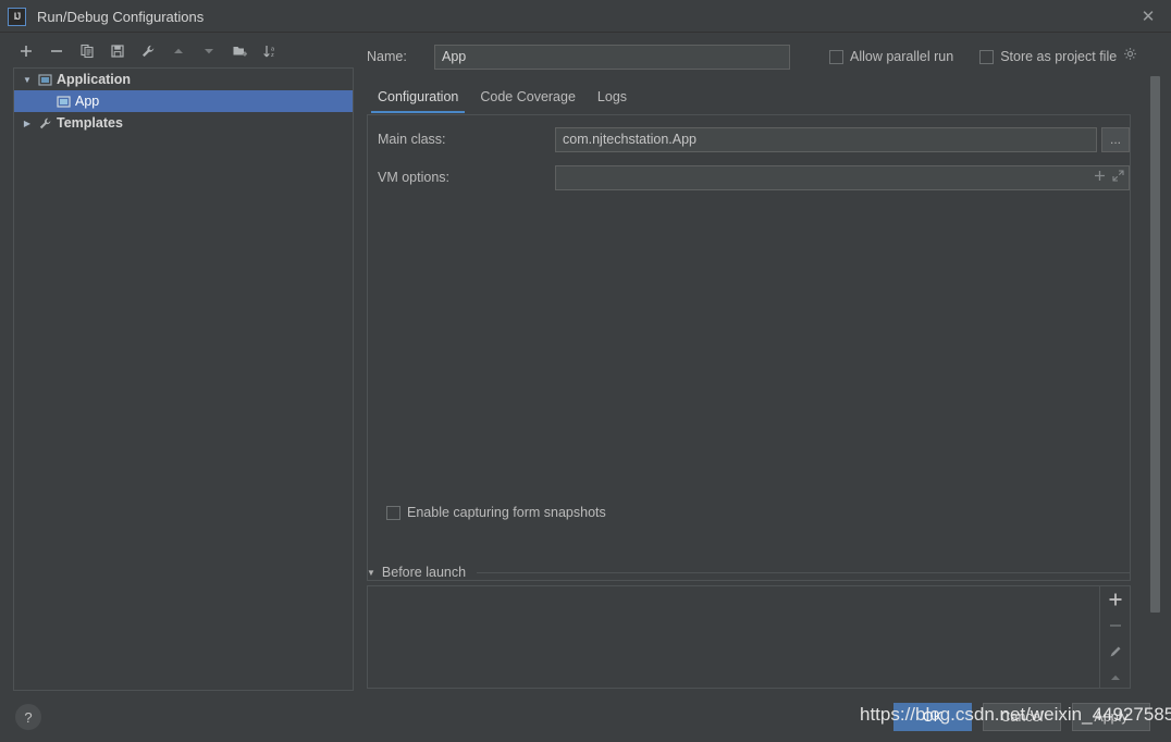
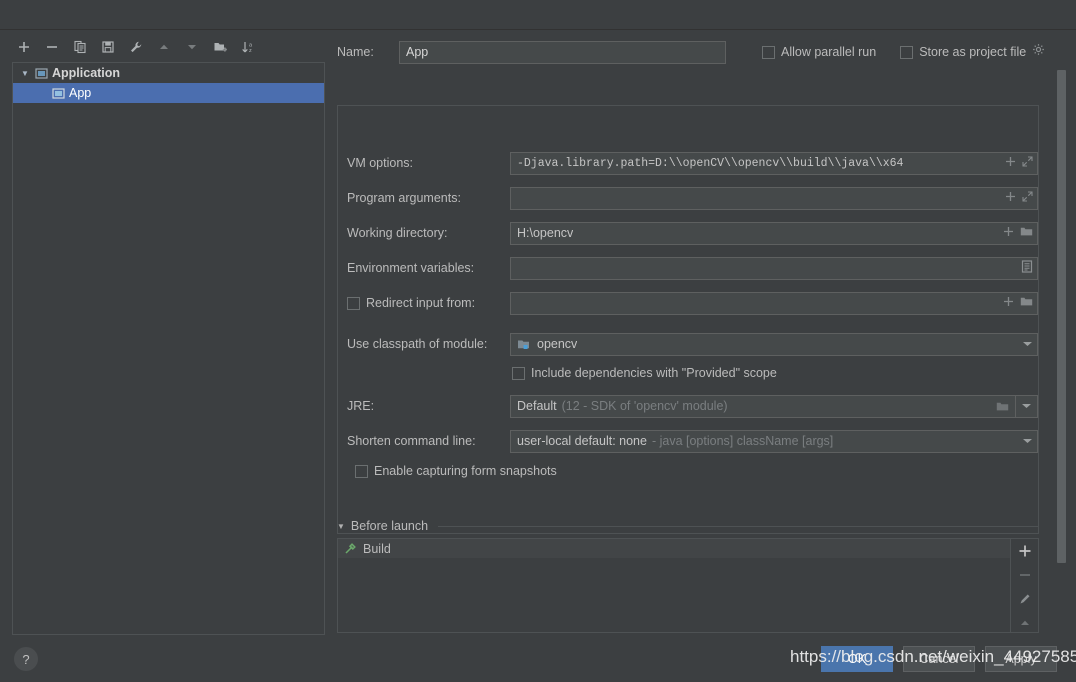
- IJ
- Run/Debug Configurations
- ✕
  ▼
  Application
  App
- ▶
- Templates
  Name:
  App
  Allow parallel run
  Store as project file
- Configuration
- Code Coverage
- Logs
- Main class:
- com.njtechstation.App
- ...
  VM options:
+ -Djava.library.path=D:\\openCV\\opencv\\build\\java\\x64
+ Program arguments:
+ Working directory:
+ H:\opencv
+ Environment variables:
+ Redirect input from:
+ Use classpath of module:
+ opencv
+ Include dependencies with "Provided" scope
+ JRE:
+ Default
+ (12 - SDK of 'opencv' module)
+ Shorten command line:
+ user-local default: none
+ - java [options] className [args]
  Enable capturing form snapshots
  ▼
  Before launch
+ Build
  ?
  OK
  Cancel
  Apply
  https://blog.csdn.net/weixin_44927585
